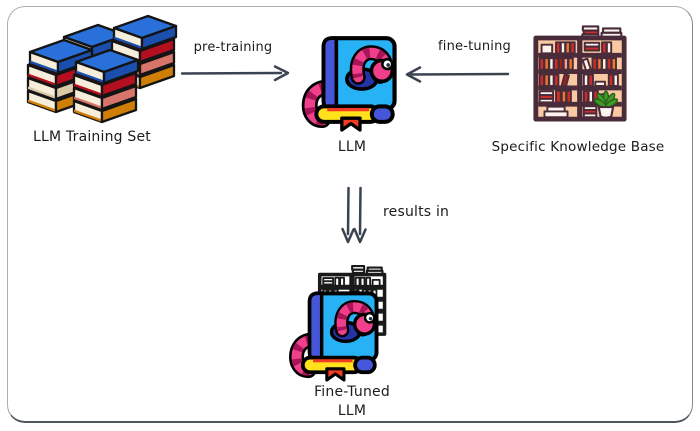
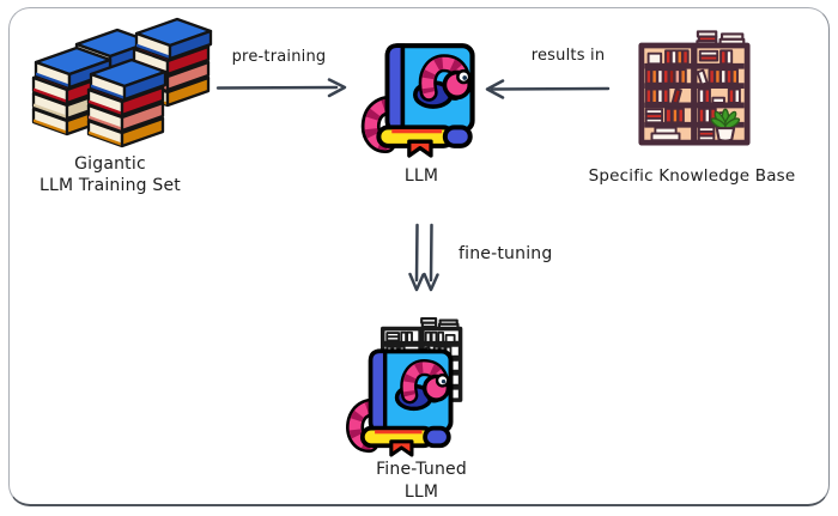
+ Gigantic
  LLM Training Set
  pre-training
  LLM
- fine-tuning
+ results in
  Specific Knowledge Base
- results in
+ fine-tuning
  Fine-Tuned
  LLM
